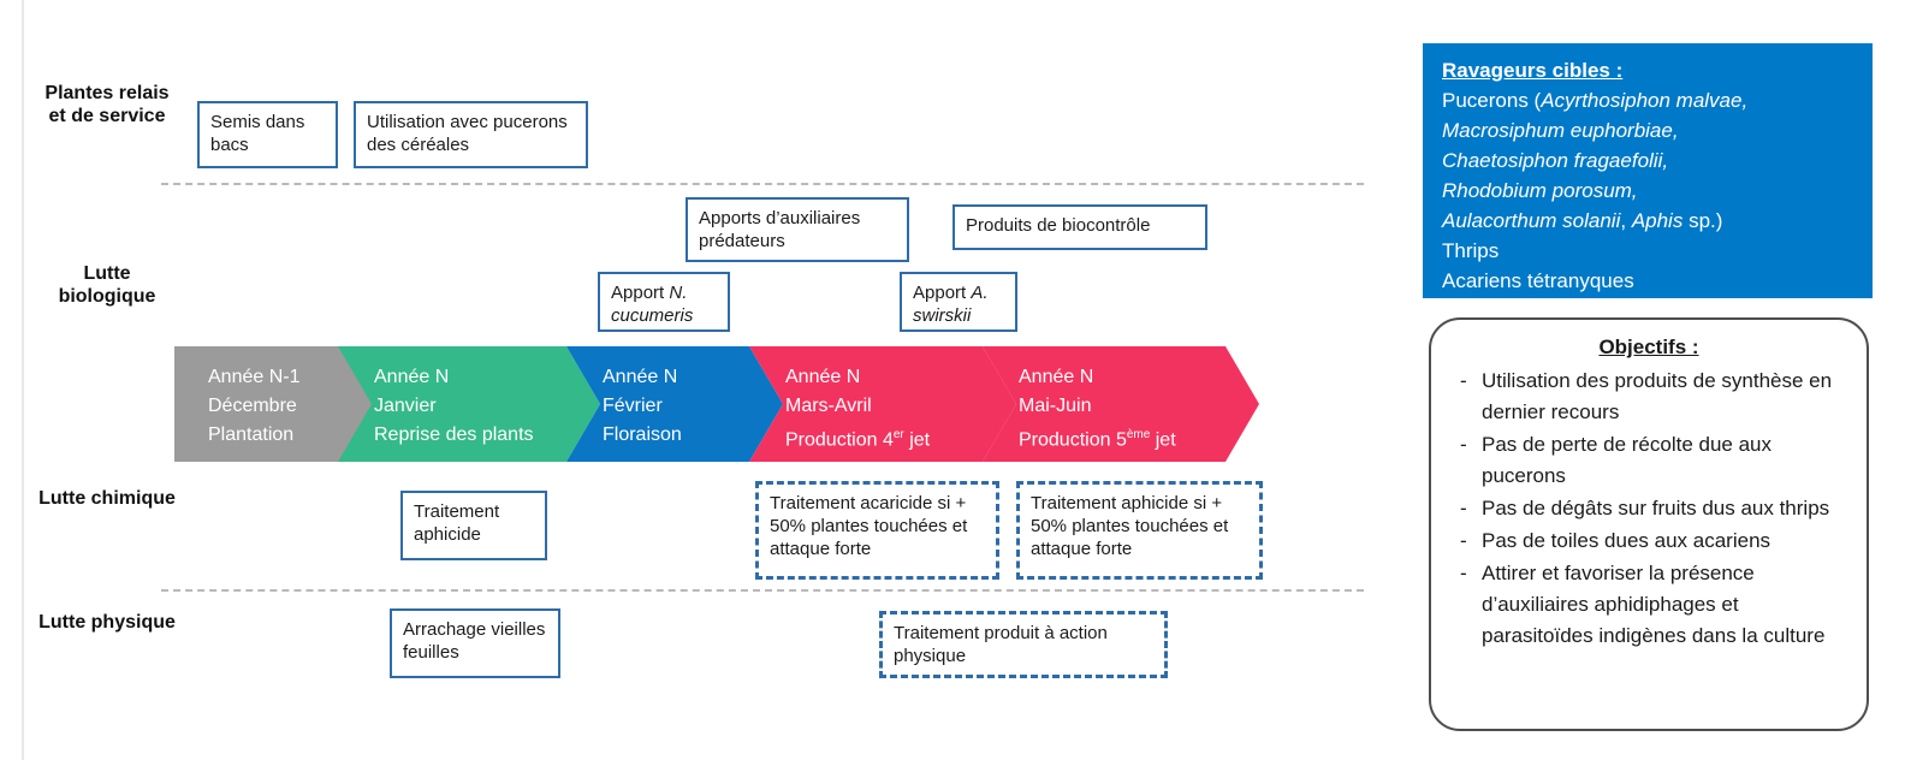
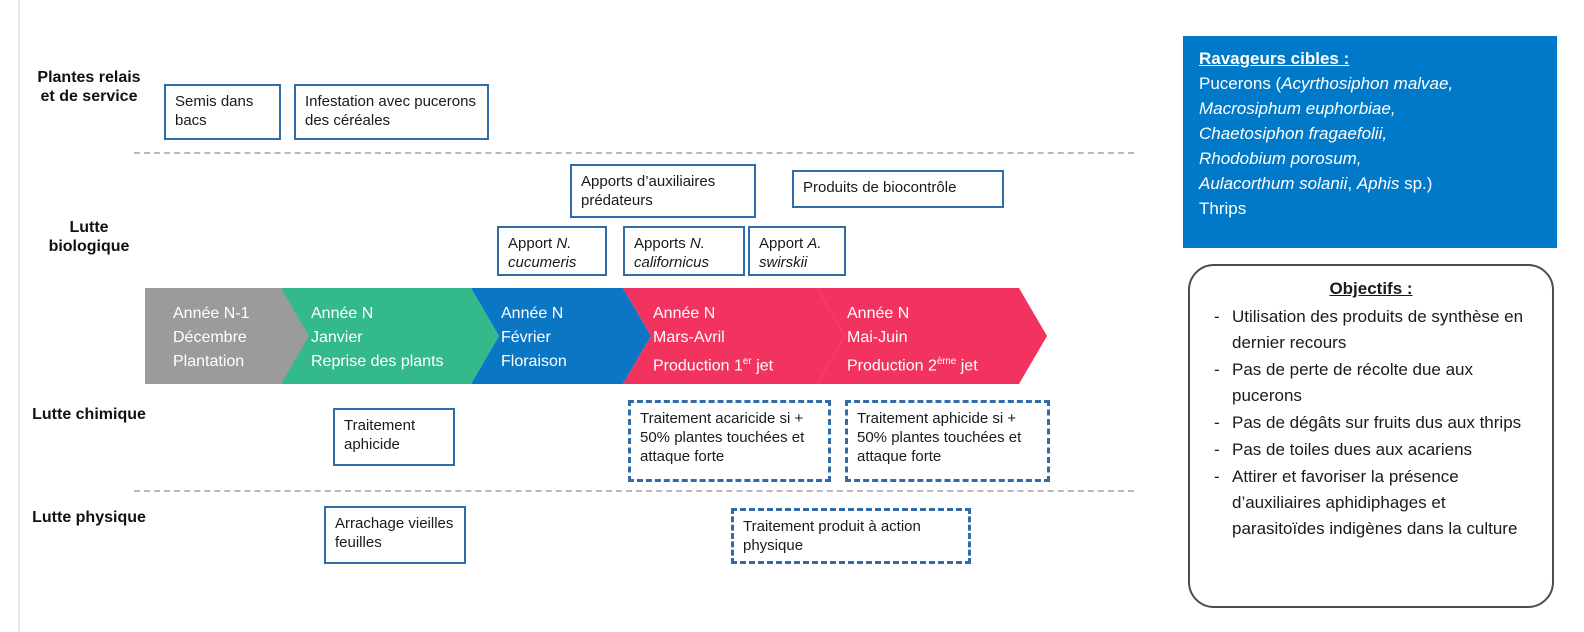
  Plantes relais et de service
  Lutte biologique
  Lutte chimique
  Lutte physique
  Semis dans bacs
- Utilisation avec pucerons des céréales
+ Infestation avec pucerons des céréales
  Apports d’auxiliaires prédateurs
  Produits de biocontrôle
  Apport N. cucumeris
+ Apports N. californicus
  Apport A. swirskii
  Année N-1
  Décembre
  Plantation
  Année N
  Janvier
  Reprise des plants
  Année N
  Février
  Floraison
  Année N
  Mars-Avril
- Production 4er jet
+ Production 1er jet
  Année N
  Mai-Juin
- Production 5ème jet
+ Production 2ème jet
  Traitement aphicide
  Traitement acaricide si + 50% plantes touchées et attaque forte
  Traitement aphicide si + 50% plantes touchées et attaque forte
  Arrachage vieilles feuilles
  Traitement produit à action physique
  Ravageurs cibles :
  Pucerons (Acyrthosiphon malvae,
  Macrosiphum euphorbiae,
  Chaetosiphon fragaefolii,
  Rhodobium porosum,
  Aulacorthum solanii, Aphis sp.)
  Thrips
- Acariens tétranyques
  Objectifs :
  Utilisation des produits de synthèse en dernier recours
  Pas de perte de récolte due aux pucerons
  Pas de dégâts sur fruits dus aux thrips
  Pas de toiles dues aux acariens
  Attirer et favoriser la présence d’auxiliaires aphidiphages et parasitoïdes indigènes dans la culture
